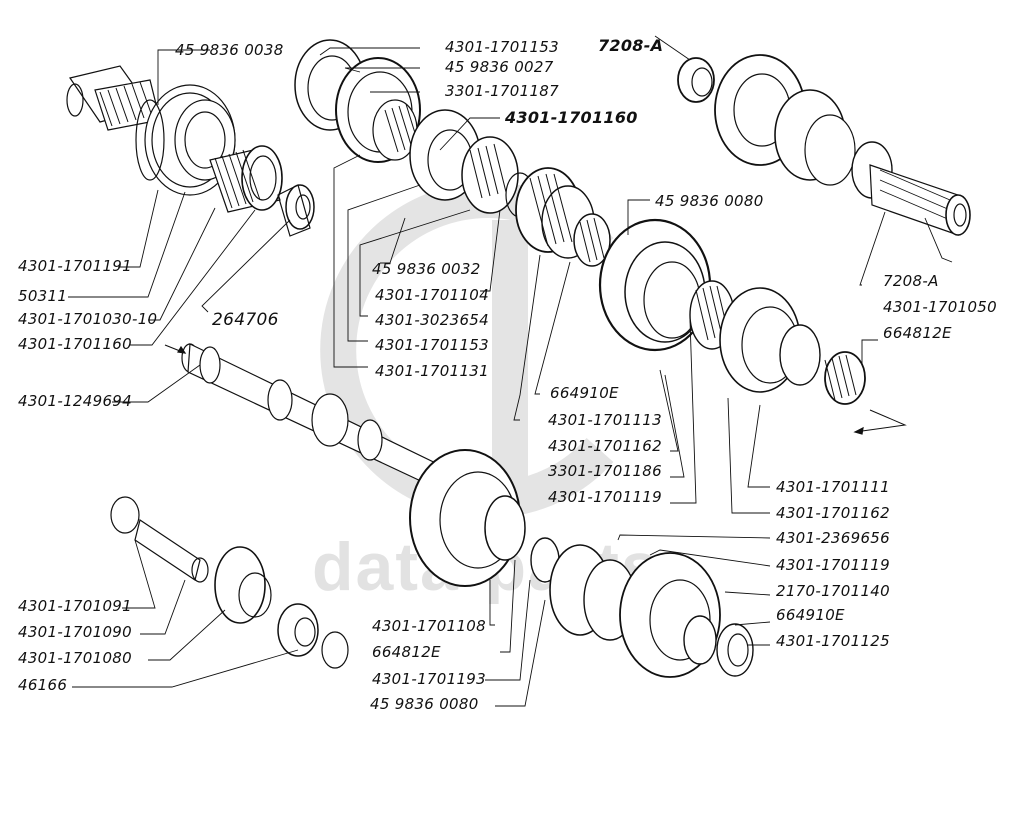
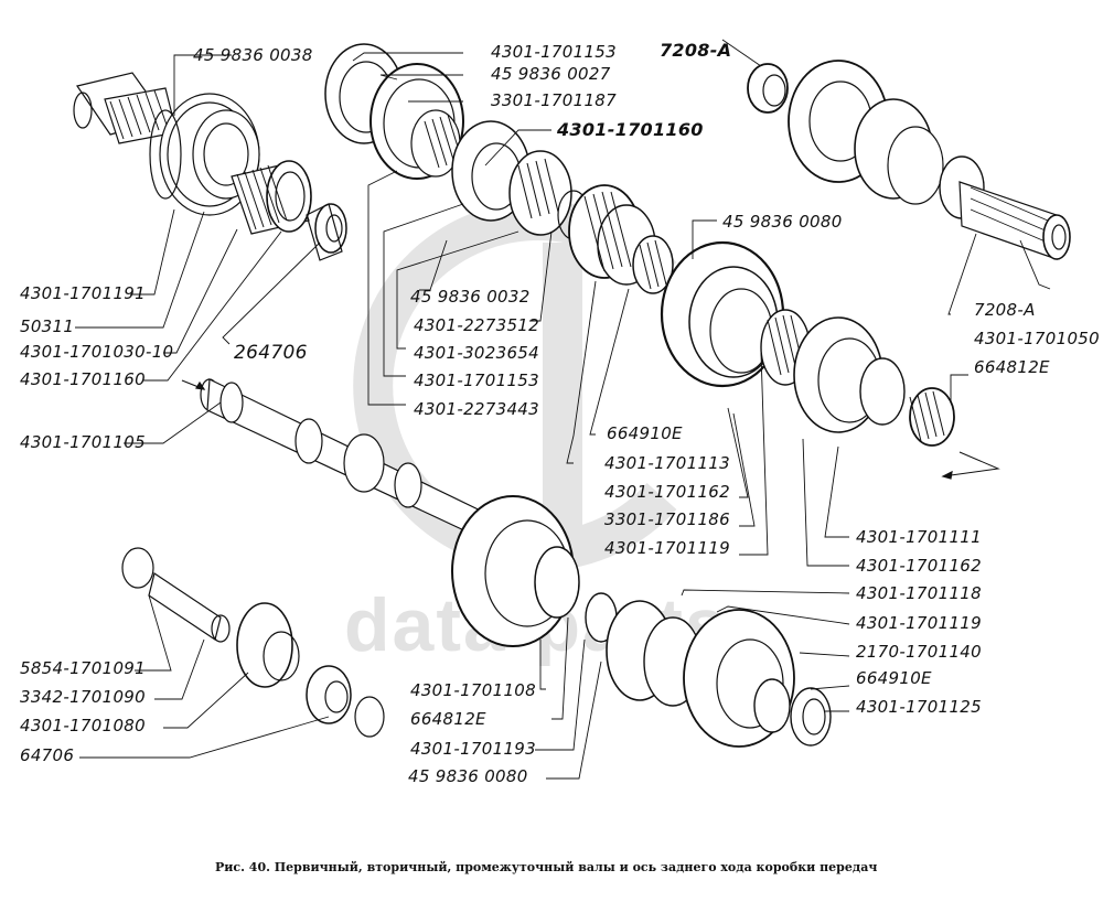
  45 9836 0038
  4301-1701191
  50311
  4301-1701030-10
  264706
  4301-1701160
- 4301-1249694
+ 4301-1701105
  4301-1701153
  45 9836 0027
  3301-1701187
  4301-1701160
  45 9836 0032
- 4301-1701104
+ 4301-2273512
  4301-3023654
  4301-1701153
- 4301-1701131
+ 4301-2273443
  7208-A
  7208-A
  4301-1701050
  664812E
  45 9836 0080
  664910E
  4301-1701113
  4301-1701162
  3301-1701186
  4301-1701119
  4301-1701111
  4301-1701162
- 4301-2369656
+ 4301-1701118
  4301-1701119
  2170-1701140
  664910E
  4301-1701125
  4301-1701108
  664812E
  4301-1701193
  45 9836 0080
- 4301-1701091
+ 5854-1701091
- 4301-1701090
+ 3342-1701090
  4301-1701080
- 46166
+ 64706
+ Рис. 40. Первичный, вторичный, промежуточный валы и ось заднего хода коробки передач
